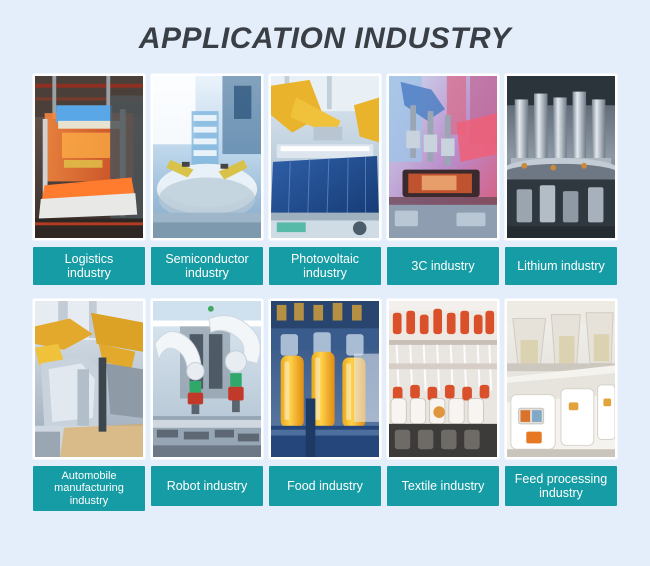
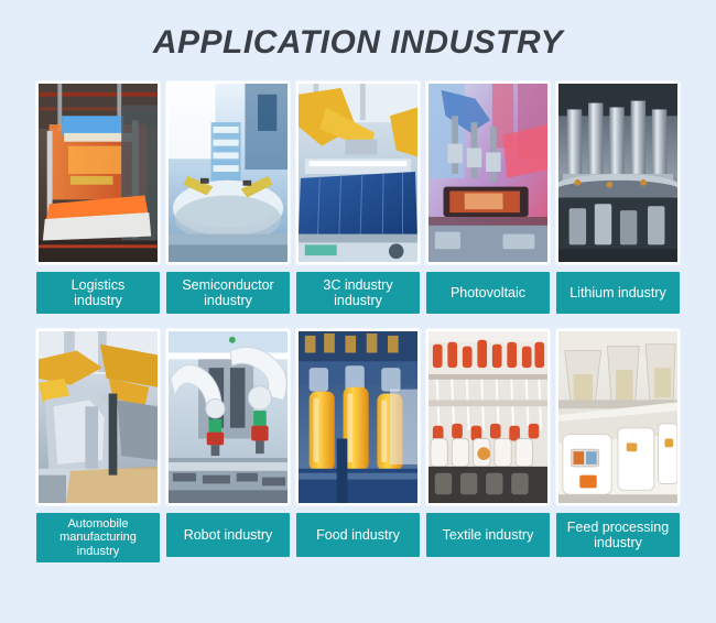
  APPLICATION INDUSTRY
  Logistics
  industry
  Semiconductor
  industry
- Photovoltaic
+ 3C industry
  industry
- 3C industry
+ Photovoltaic
  Lithium industry
  Automobile
  manufacturing
  industry
  Robot industry
  Food industry
  Textile industry
  Feed processing
  industry
